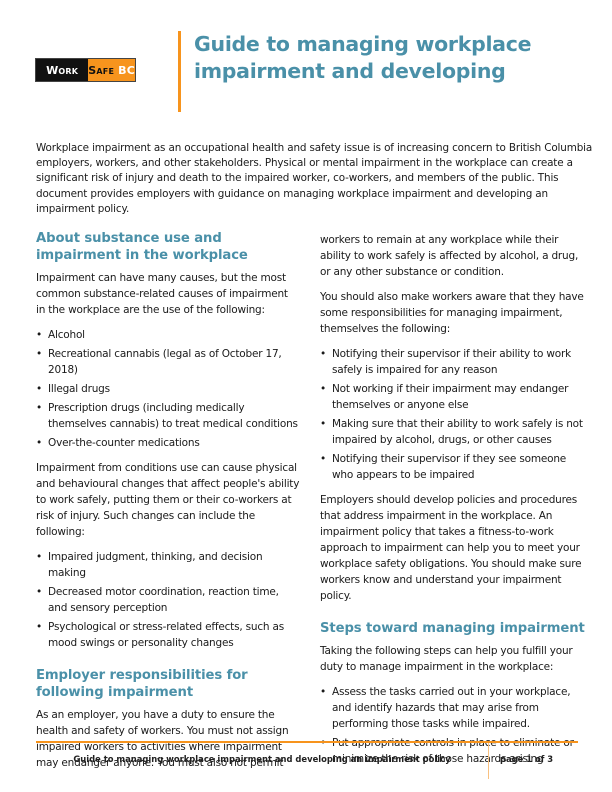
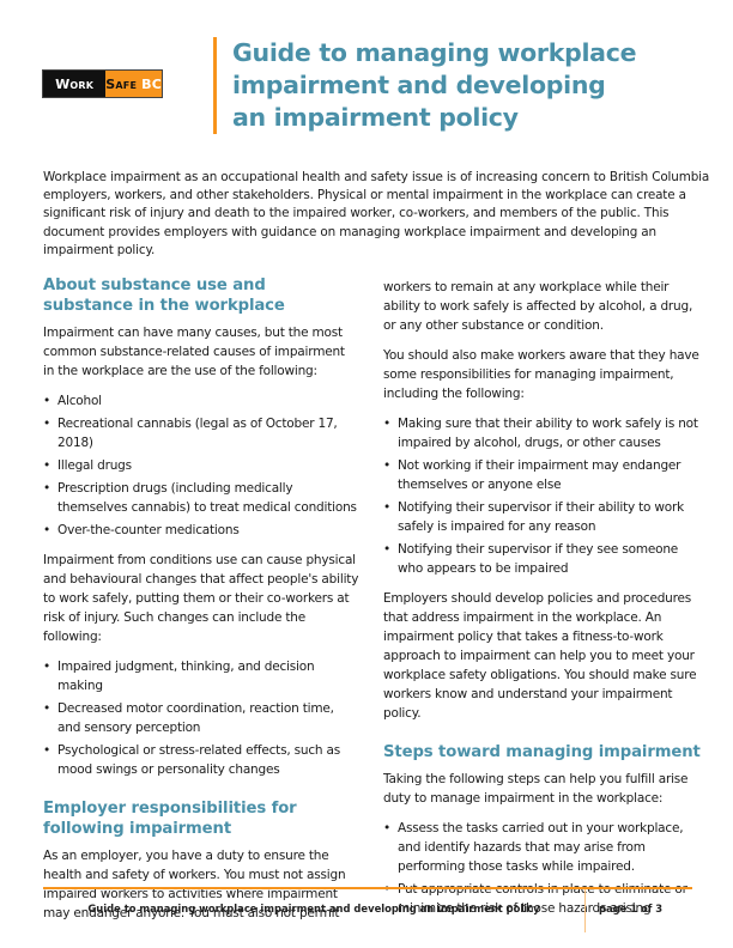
  Work
  Safe
  BC
  Guide to managing workplace
  impairment and developing
+ an impairment policy
  Workplace impairment as an occupational health and safety issue is of increasing concern to British Columbia employers, workers, and other stakeholders. Physical or mental impairment in the workplace can create a significant risk of injury and death to the impaired worker, co-workers, and members of the public. This document provides employers with guidance on managing workplace impairment and developing an impairment policy.
- About substance use and impairment in the workplace
+ About substance use and substance in the workplace
  Impairment can have many causes, but the most common substance-related causes of impairment in the workplace are the use of the following:
  •
  Alcohol
  •
  Recreational cannabis (legal as of October 17, 2018)
  •
  Illegal drugs
  •
  Prescription drugs (including medically themselves cannabis) to treat medical conditions
  •
  Over-the-counter medications
  Impairment from conditions use can cause physical and behavioural changes that affect people's ability to work safely, putting them or their co-workers at risk of injury. Such changes can include the following:
  •
  Impaired judgment, thinking, and decision making
  •
  Decreased motor coordination, reaction time, and sensory perception
  •
  Psychological or stress-related effects, such as mood swings or personality changes
  Employer responsibilities for following impairment
  As an employer, you have a duty to ensure the health and safety of workers. You must not assign impaired workers to activities where impairment may endanger anyone. You must also not permit
  workers to remain at any workplace while their ability to work safely is affected by alcohol, a drug, or any other substance or condition.
- You should also make workers aware that they have some responsibilities for managing impairment, themselves the following:
+ You should also make workers aware that they have some responsibilities for managing impairment, including the following:
  •
- Notifying their supervisor if their ability to work safely is impaired for any reason
+ Making sure that their ability to work safely is not impaired by alcohol, drugs, or other causes
  •
  Not working if their impairment may endanger themselves or anyone else
  •
- Making sure that their ability to work safely is not impaired by alcohol, drugs, or other causes
+ Notifying their supervisor if their ability to work safely is impaired for any reason
  •
  Notifying their supervisor if they see someone who appears to be impaired
  Employers should develop policies and procedures that address impairment in the workplace. An impairment policy that takes a fitness-to-work approach to impairment can help you to meet your workplace safety obligations. You should make sure workers know and understand your impairment policy.
  Steps toward managing impairment
- Taking the following steps can help you fulfill your duty to manage impairment in the workplace:
+ Taking the following steps can help you fulfill arise duty to manage impairment in the workplace:
  •
  Assess the tasks carried out in your workplace, and identify hazards that may arise from performing those tasks while impaired.
  •
  Put appropriate controls in plae to eliminate or minimize the risk of those hazrds arising
  Guide to managing workplace impairment and developing an impairment policy
  page 1 of 3
